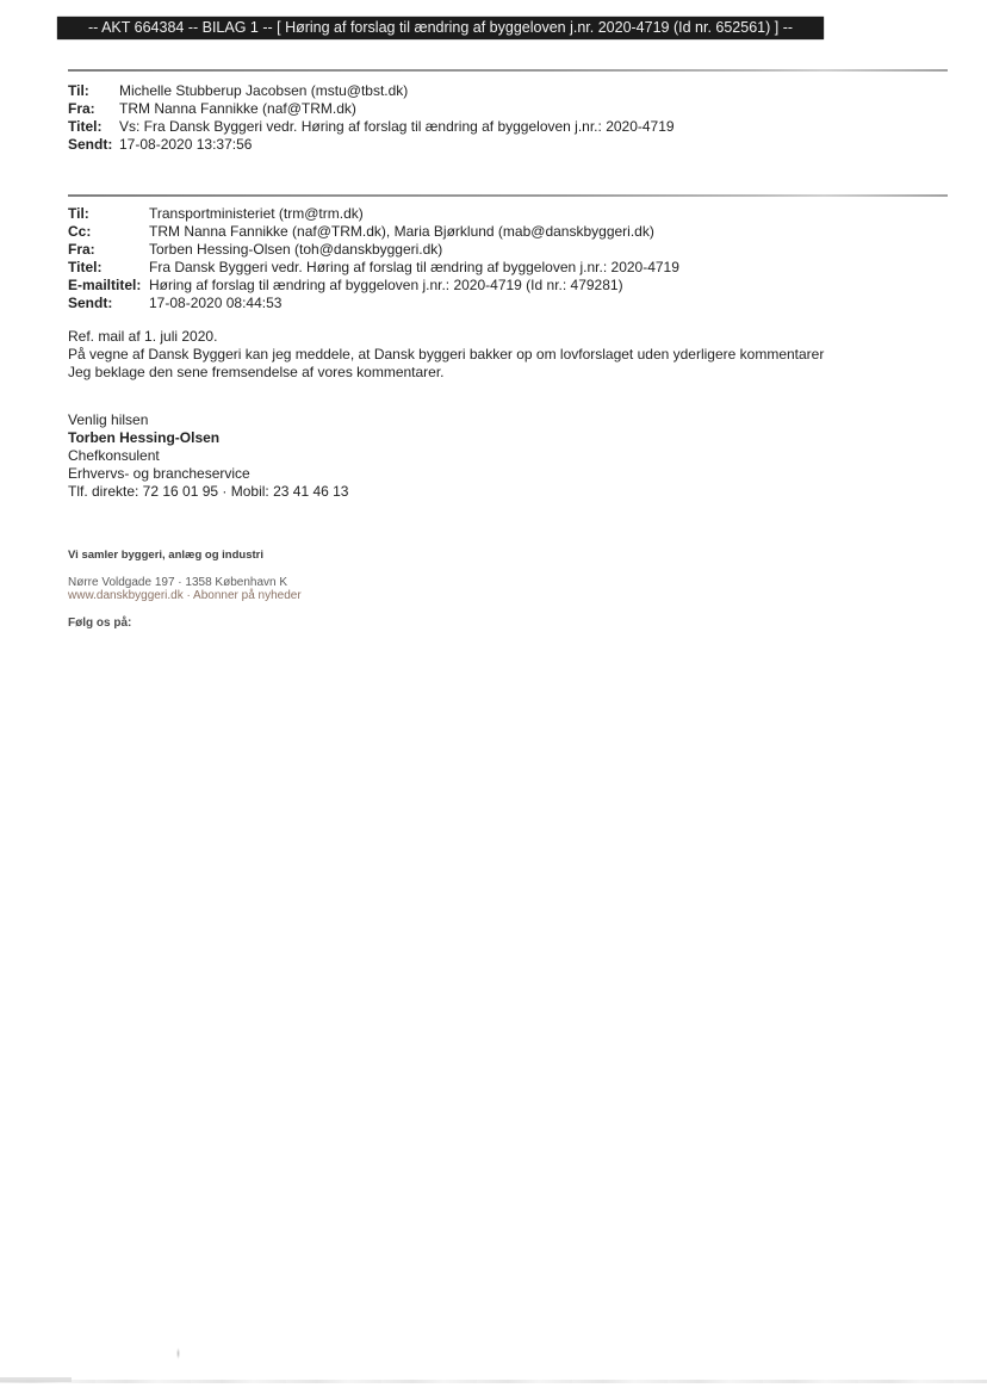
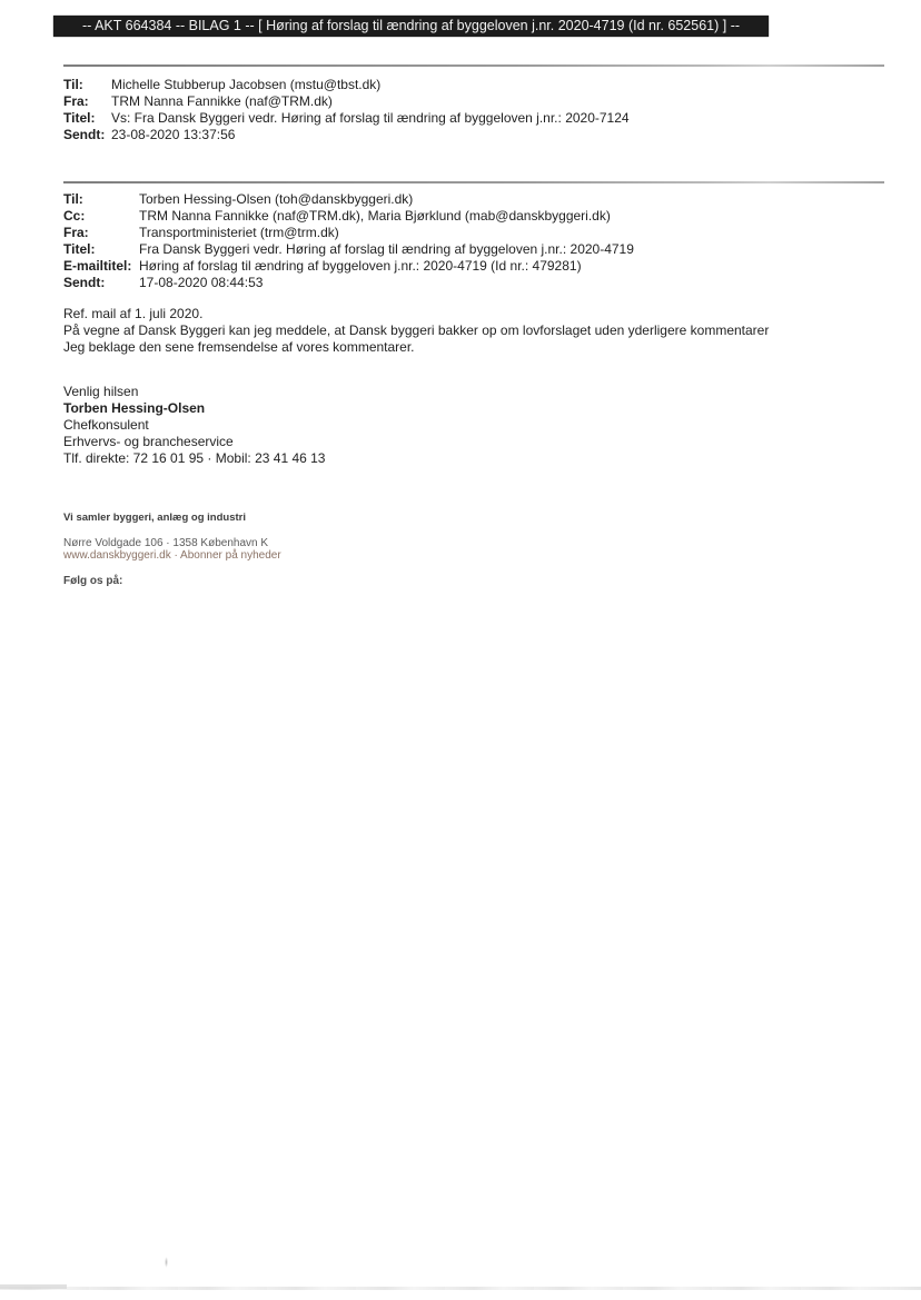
  -- AKT 664384 -- BILAG 1 -- [ Høring af forslag til ændring af byggeloven j.nr. 2020-4719 (Id nr. 652561) ] --
  Til:
  Michelle Stubberup Jacobsen (mstu@tbst.dk)
  Fra:
  TRM Nanna Fannikke (naf@TRM.dk)
  Titel:
- Vs: Fra Dansk Byggeri vedr. Høring af forslag til ændring af byggeloven j.nr.: 2020-4719
+ Vs: Fra Dansk Byggeri vedr. Høring af forslag til ændring af byggeloven j.nr.: 2020-7124
  Sendt:
- 17-08-2020 13:37:56
+ 23-08-2020 13:37:56
  Til:
- Transportministeriet (trm@trm.dk)
+ Torben Hessing-Olsen (toh@danskbyggeri.dk)
  Cc:
  TRM Nanna Fannikke (naf@TRM.dk), Maria Bjørklund (mab@danskbyggeri.dk)
  Fra:
- Torben Hessing-Olsen (toh@danskbyggeri.dk)
+ Transportministeriet (trm@trm.dk)
  Titel:
  Fra Dansk Byggeri vedr. Høring af forslag til ændring af byggeloven j.nr.: 2020-4719
  E-mailtitel:
  Høring af forslag til ændring af byggeloven j.nr.: 2020-4719 (Id nr.: 479281)
  Sendt:
  17-08-2020 08:44:53
  Ref. mail af 1. juli 2020.
  På vegne af Dansk Byggeri kan jeg meddele, at Dansk byggeri bakker op om lovforslaget uden yderligere kommentarer
  Jeg beklage den sene fremsendelse af vores kommentarer.
  Venlig hilsen
  Torben Hessing-Olsen
  Chefkonsulent
  Erhvervs- og brancheservice
  Tlf. direkte: 72 16 01 95 · Mobil: 23 41 46 13
  Vi samler byggeri, anlæg og industri
- Nørre Voldgade 197 · 1358 København K
+ Nørre Voldgade 106 · 1358 København K
  www.danskbyggeri.dk · Abonner på nyheder
  Følg os på:
